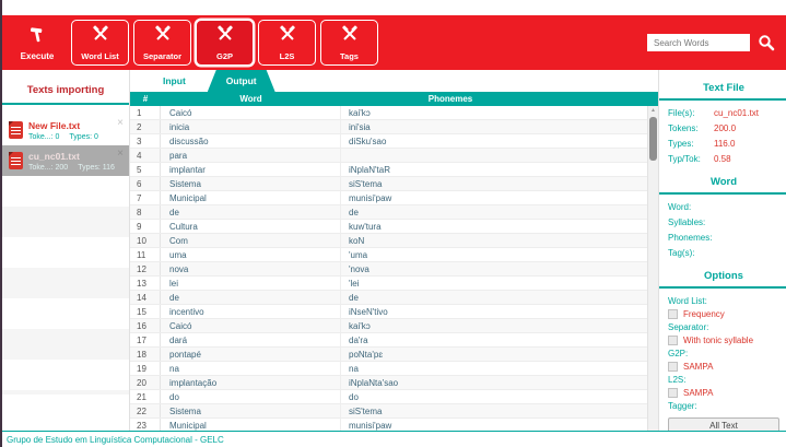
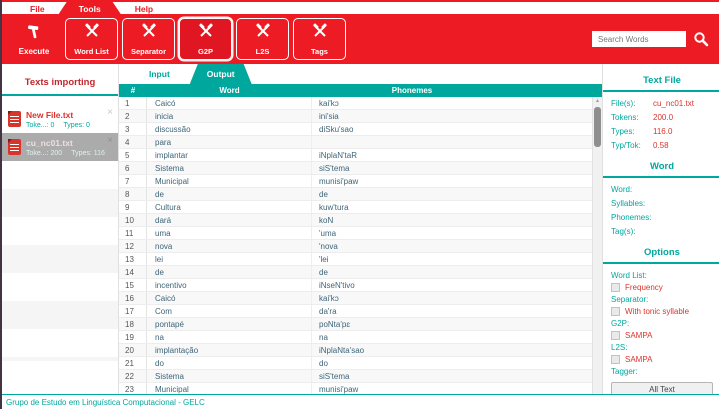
+ File
+ Tools
+ Help
  Execute
  Word List
  Separator
  G2P
  L2S
  Tags
  Search Words
  Texts importing
  New File.txt
  ×
  cu_nc01.txt
  Input
  Output
  #
  Word
  Phonemes
  1
  Caicó
  kai'kɔ
  2
  inicia
  ini'sia
  3
  discussão
  diSku'sao
  4
  para
  5
  implantar
  iNplaN'taR
  6
  Sistema
  siS'tema
  7
  Municipal
  munisi'paw
  8
  de
  de
  9
  Cultura
  kuw'tura
  10
- Com
+ dará
  koN
  11
  uma
  'uma
  12
  nova
  'nova
  13
  lei
  'lei
  14
  de
  de
  15
  incentivo
  iNseN'tivo
  16
  Caicó
  kai'kɔ
  17
- dará
+ Com
  da'ra
  18
  pontapé
  poNta'pɛ
  19
  na
  na
  20
  implantação
  iNplaNta'sao
  21
  do
  do
  22
  Sistema
  siS'tema
  23
  Municipal
  munisi'paw
  Text File
  File(s):
  cu_nc01.txt
  Tokens:
  200.0
  Types:
  116.0
  Typ/Tok:
  0.58
  Word
  Word:
  Syllables:
  Phonemes:
  Tag(s):
  Options
  Word List:
  Frequency
  Separator:
  With tonic syllable
  G2P:
  SAMPA
  L2S:
  SAMPA
  Tagger:
  All Text
  Grupo de Estudo em Linguística Computacional - GELC
